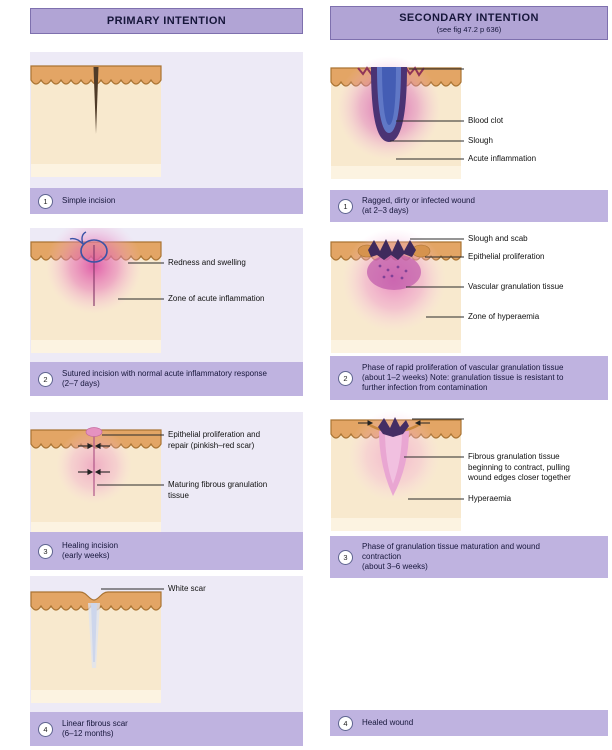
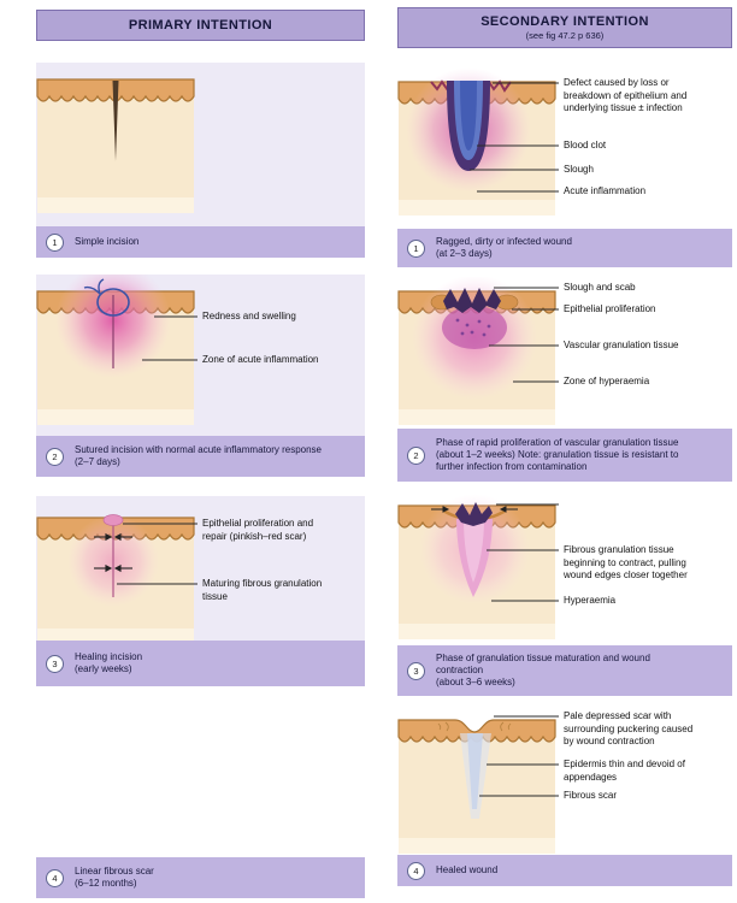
  PRIMARY INTENTION
  SECONDARY INTENTION
  (see fig 47.2 p 636)
  1
  Simple incision
  Redness and swelling
  Zone of acute inflammation
  2
  Sutured incision with normal acute inflammatory response
  (2–7 days)
  Epithelial proliferation and
  repair (pinkish–red scar)
  Maturing fibrous granulation
  tissue
  3
  Healing incision
  (early weeks)
- White scar
  4
  Linear fibrous scar
  (6–12 months)
+ Defect caused by loss or
+ breakdown of epithelium and
+ underlying tissue ± infection
  Blood clot
  Slough
  Acute inflammation
  1
  Ragged, dirty or infected wound
  (at 2–3 days)
  Slough and scab
  Epithelial proliferation
  Vascular granulation tissue
  Zone of hyperaemia
  2
  Phase of rapid proliferation of vascular granulation tissue
  (about 1–2 weeks) Note: granulation tissue is resistant to
  further infection from contamination
  Fibrous granulation tissue
  beginning to contract, pulling
  wound edges closer together
  Hyperaemia
  3
  Phase of granulation tissue maturation and wound
  contraction
  (about 3–6 weeks)
+ Pale depressed scar with
+ surrounding puckering caused
+ by wound contraction
+ Epidermis thin and devoid of
+ appendages
+ Fibrous scar
  4
  Healed wound
